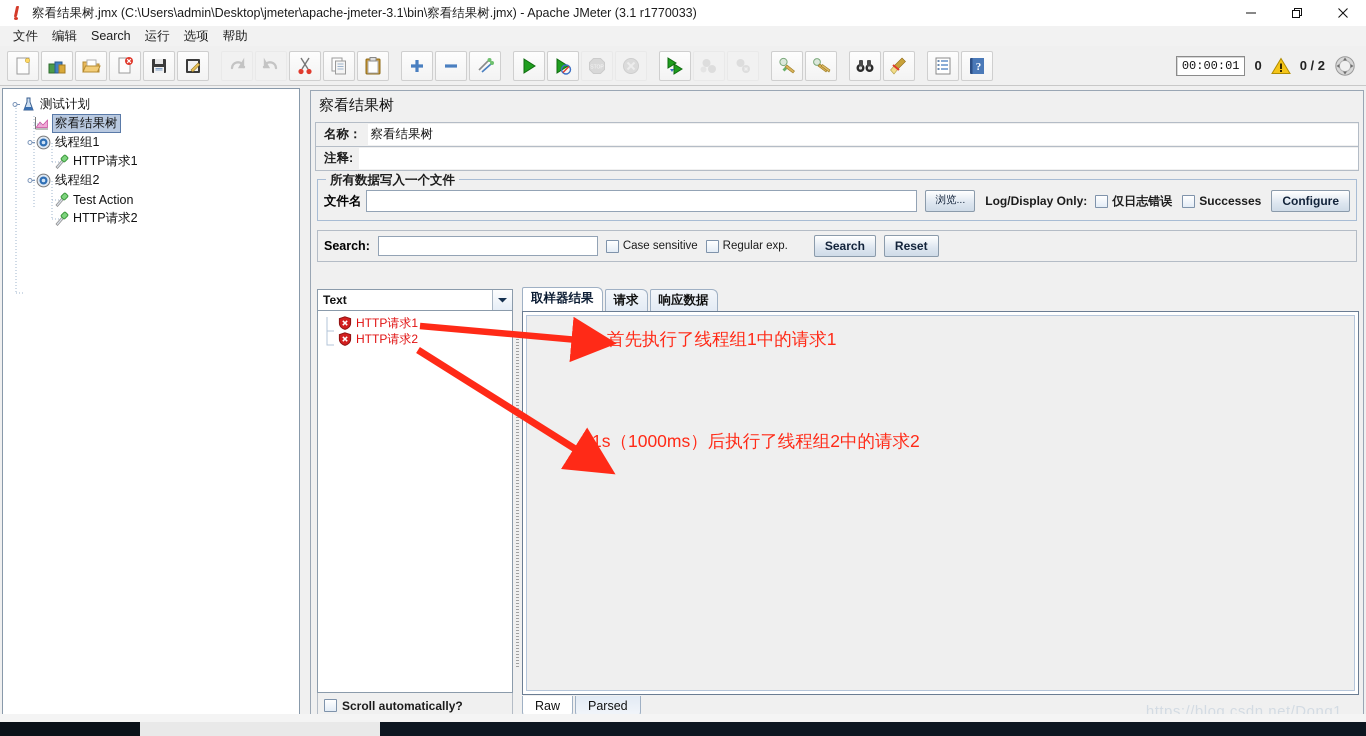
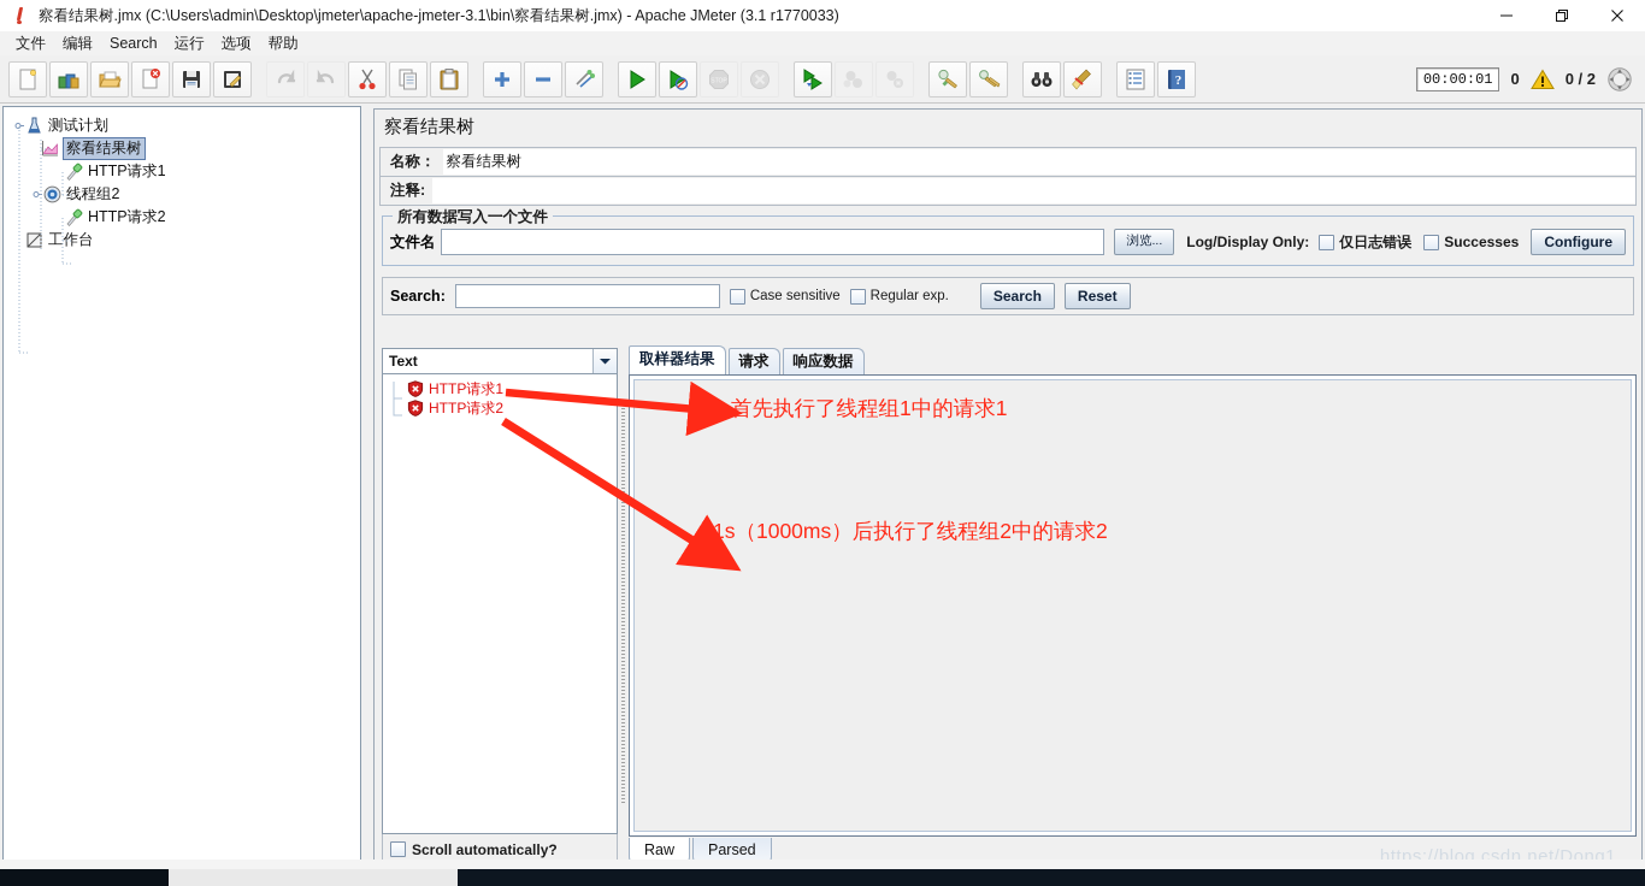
  察看结果树.jmx (C:\Users\admin\Desktop\jmeter\apache-jmeter-3.1\bin\察看结果树.jmx) - Apache JMeter (3.1 r1770033)
  文件
  编辑
  Search
  运行
  选项
  帮助
  ?
  00:00:01
  0
  0 / 2
  测试计划
  察看结果树
- 线程组1
  HTTP请求1
  线程组2
- Test Action
  HTTP请求2
+ 工作台
  察看结果树
  名称：
  察看结果树
  注释:
  所有数据写入一个文件
  文件名
  浏览...
  Log/Display Only:
  仅日志错误
  Successes
  Configure
  Search:
  Case sensitive
  Regular exp.
  Search
  Reset
  Text
  HTTP请求1
  HTTP请求2
  Scroll automatically?
  取样器结果
  请求
  响应数据
  Raw
  Parsed
  首先执行了线程组1中的请求1
  1s（1000ms）后执行了线程组2中的请求2
  https://blog.csdn.net/Dong1
